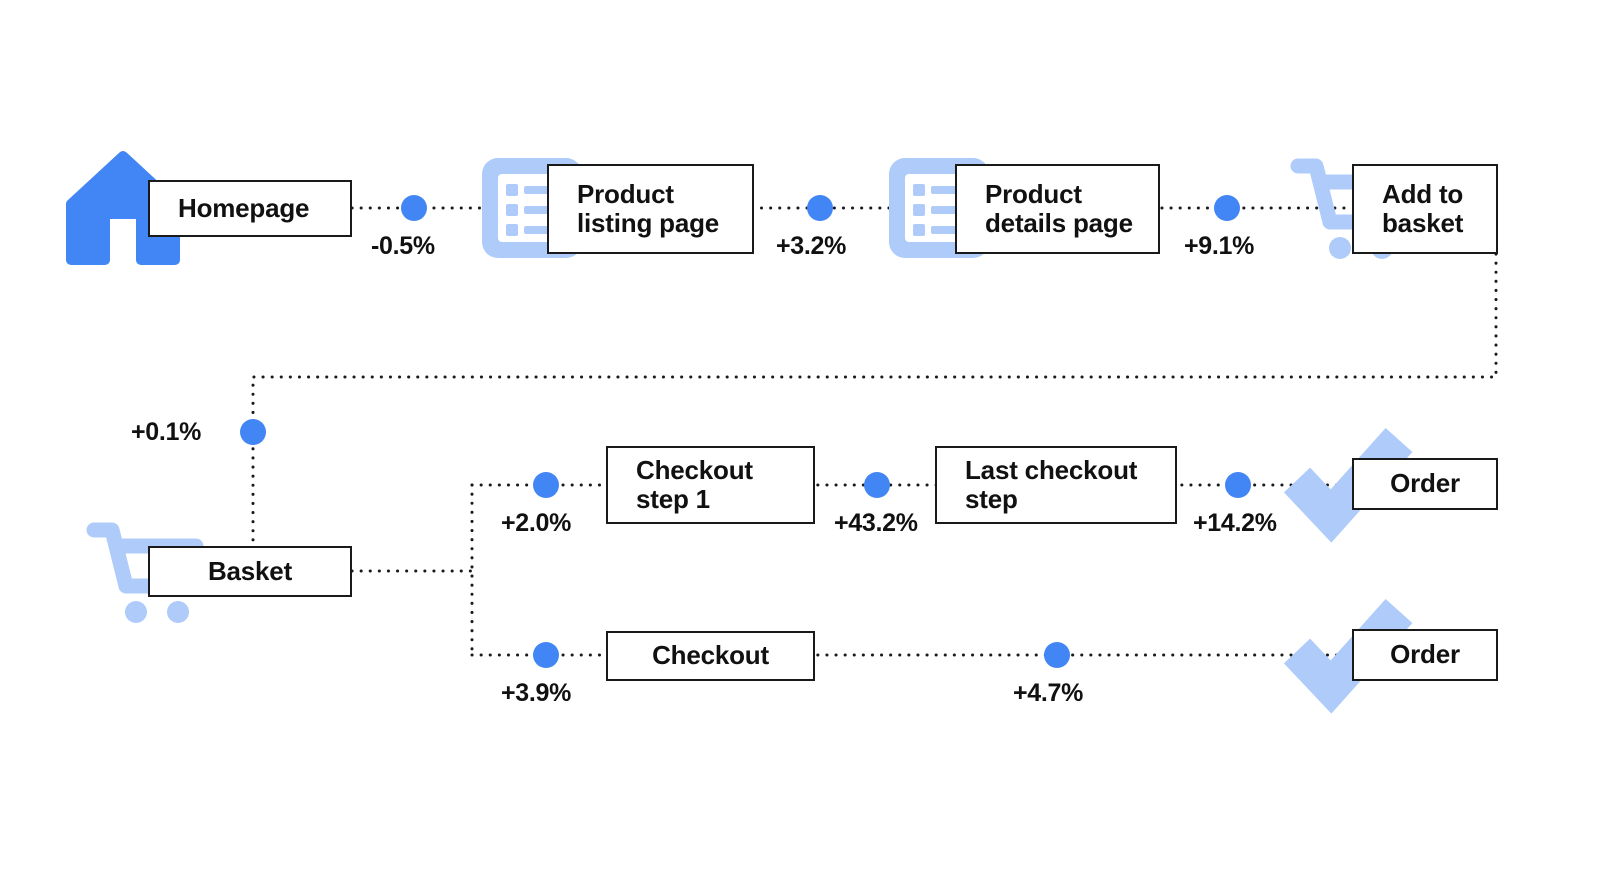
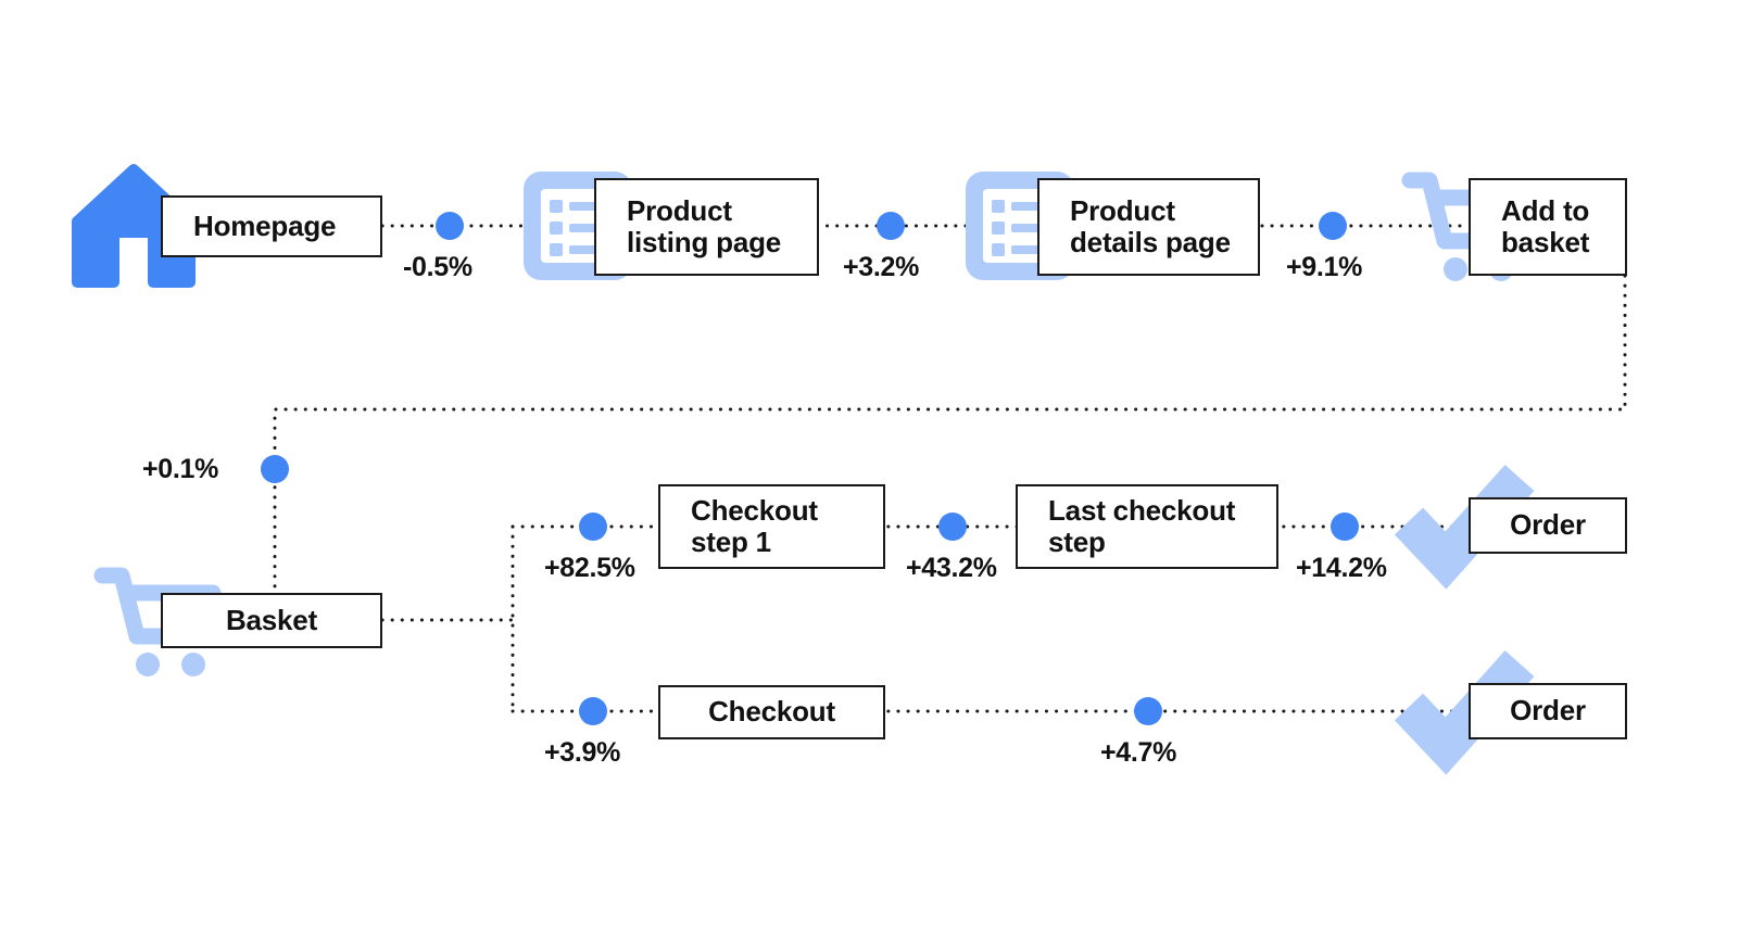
  Homepage
  Product
  listing page
  Product
  details page
  Add to
  basket
  Basket
  Checkout
  step 1
  Last checkout
  step
  Order
  Checkout
  Order
  -0.5%
  +3.2%
  +9.1%
  +0.1%
- +2.0%
+ +82.5%
  +43.2%
  +14.2%
  +3.9%
  +4.7%
